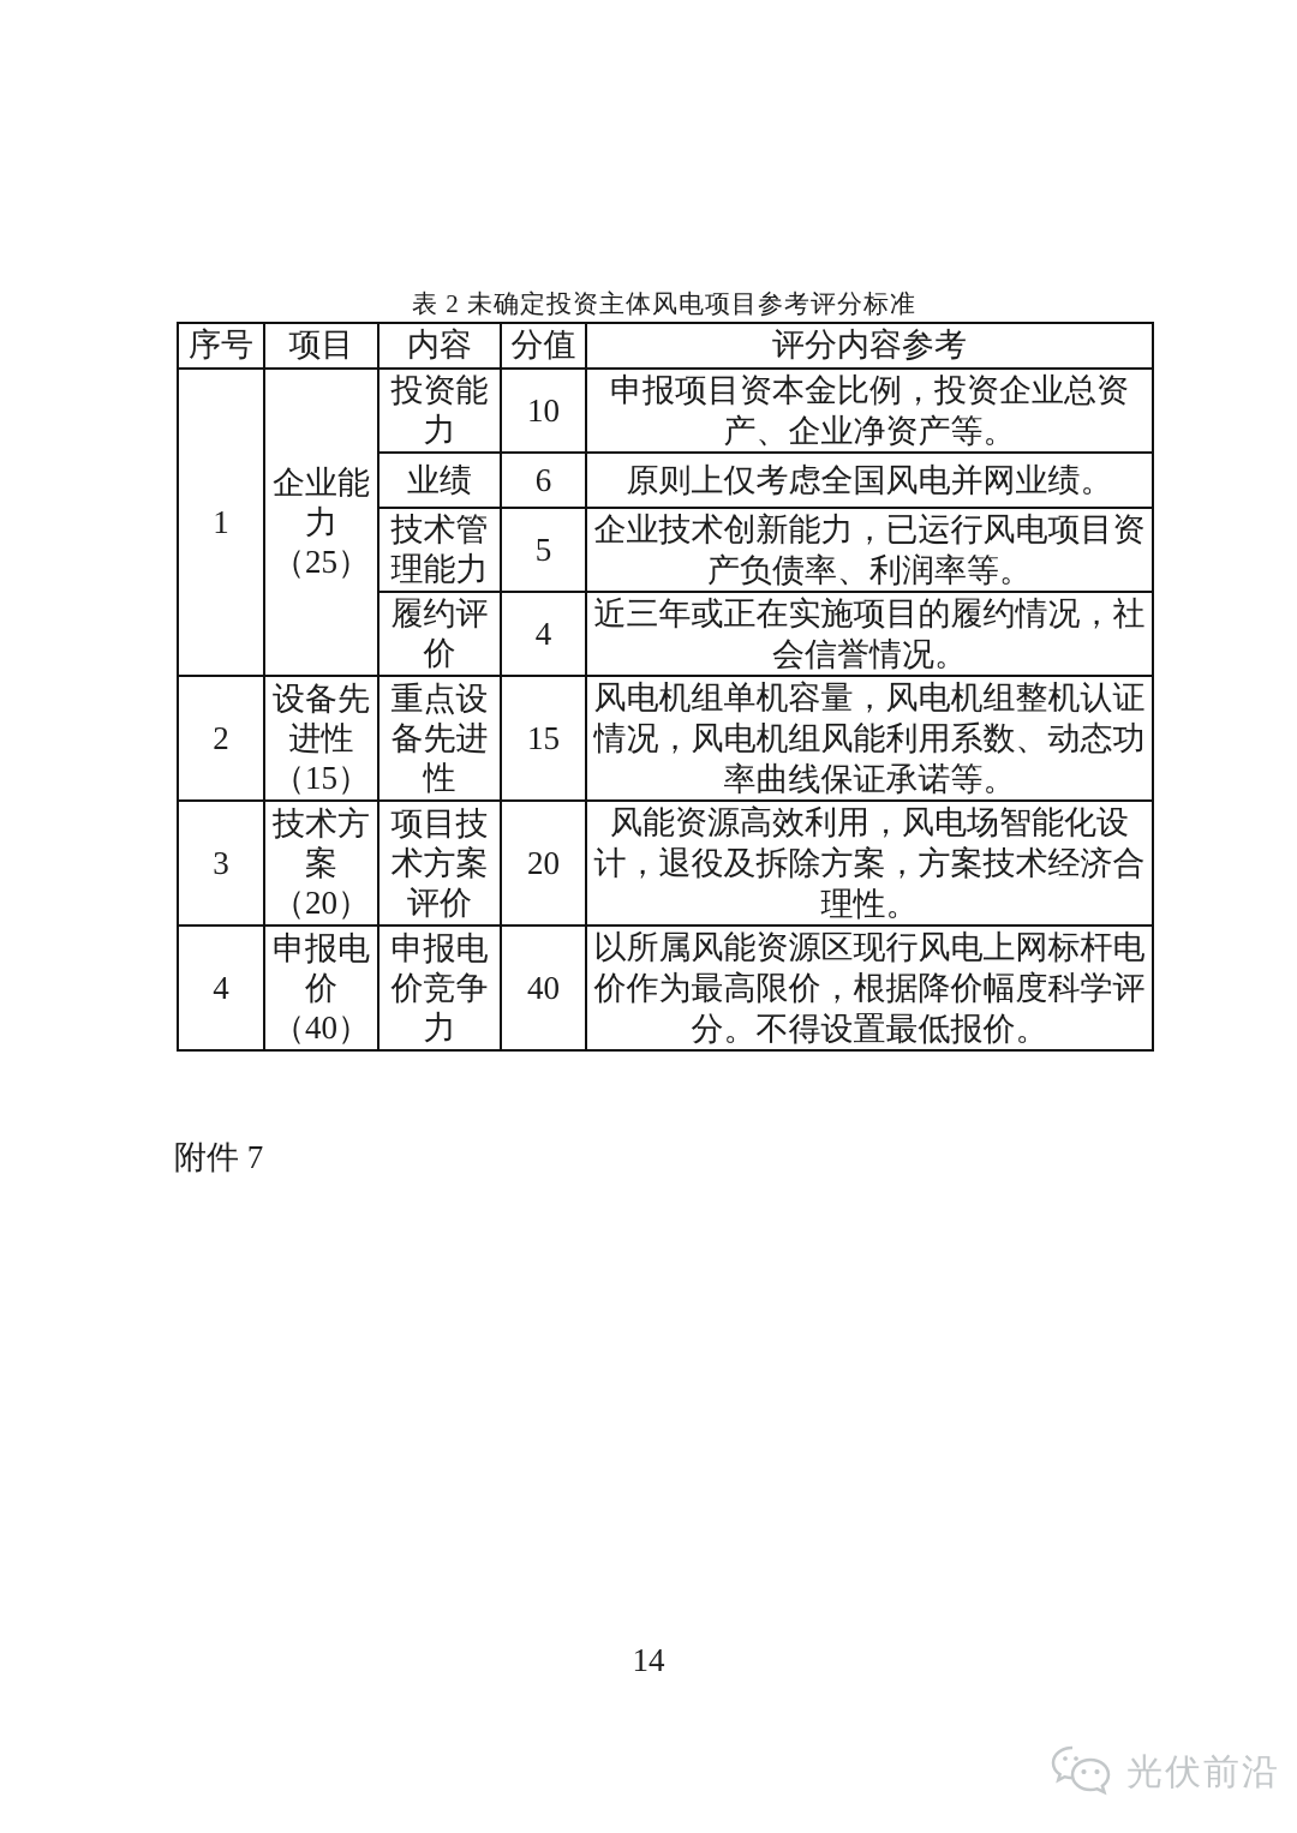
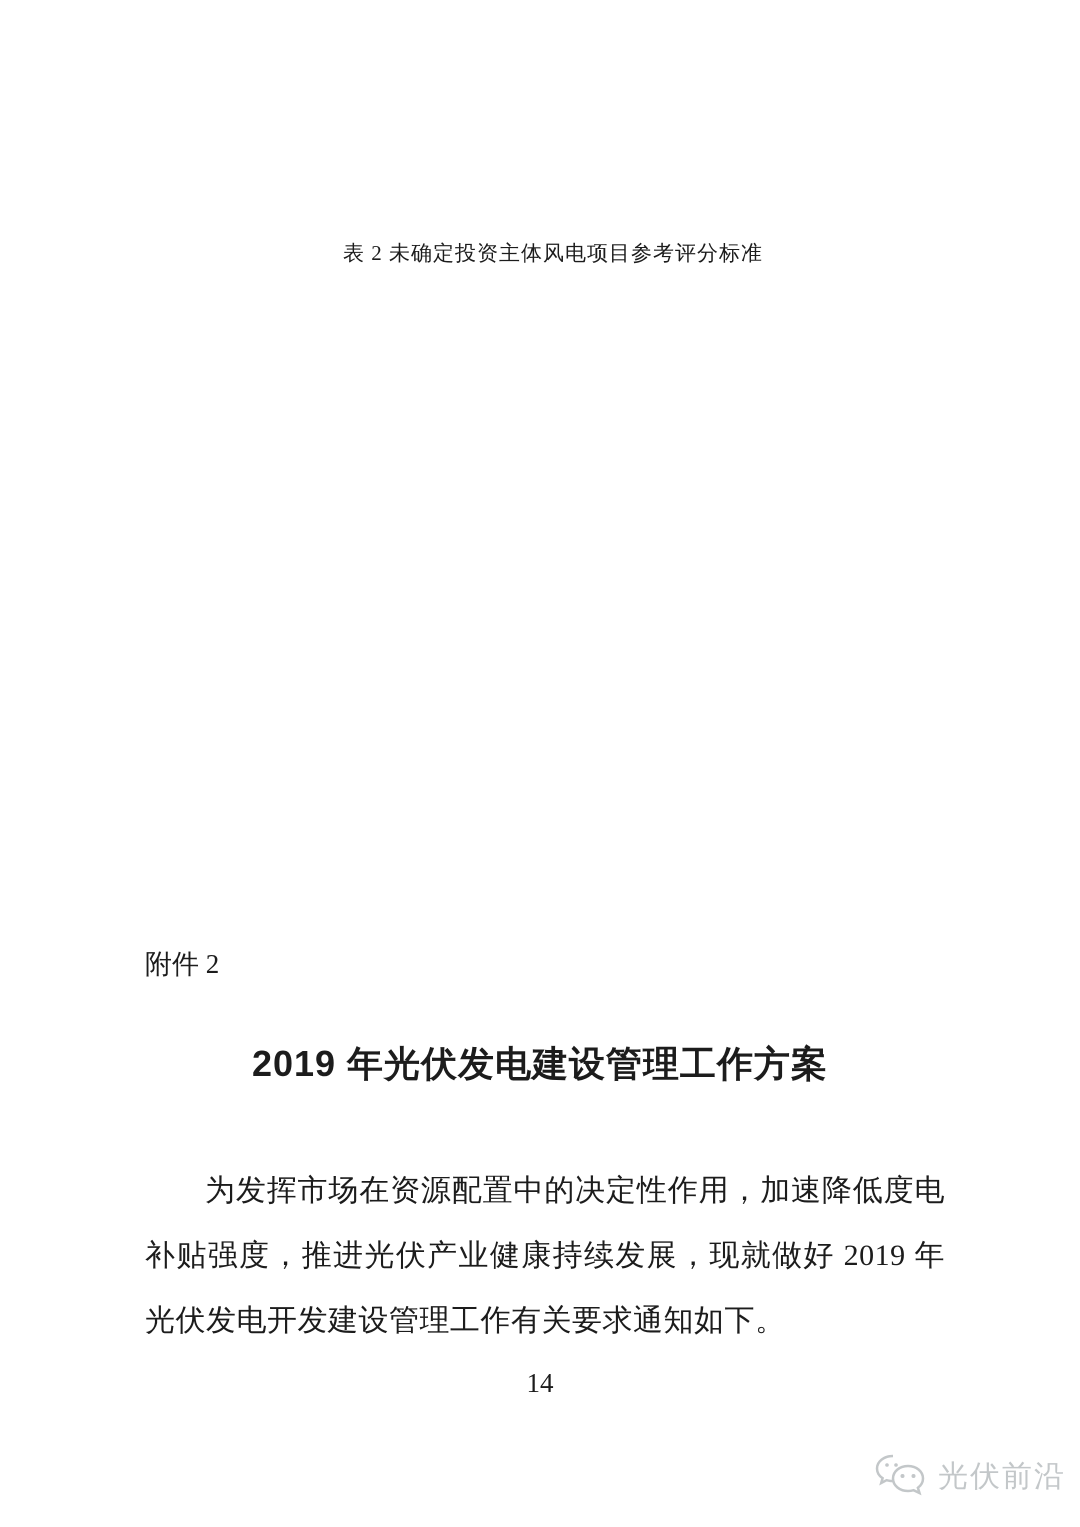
  表 2 未确定投资主体风电项目参考评分标准
- 序号	项目	内容	分值	评分内容参考
- 1	企业能 力 （25）	投资能 力	10	申报项目资本金比例，投资企业总资产、企业净资产等。
- 业绩	6	原则上仅考虑全国风电并网业绩。
- 技术管 理能力	5	企业技术创新能力，已运行风电项目资产负债率、利润率等。
- 履约评 价	4	近三年或正在实施项目的履约情况，社会信誉情况。
- 2	设备先 进性 （15）	重点设 备先进 性	15	风电机组单机容量，风电机组整机认证情况，风电机组风能利用系数、动态功率曲线保证承诺等。
- 3	技术方 案 （20）	项目技 术方案 评价	20	风能资源高效利用，风电场智能化设计，退役及拆除方案，方案技术经济合理性。
- 4	申报电 价 （40）	申报电 价竞争 力	40	以所属风能资源区现行风电上网标杆电价作为最高限价，根据降价幅度科学评分。不得设置最低报价。
- 附件 7
+ 附件 2
+ 2019 年光伏发电建设管理工作方案
+ 为发挥市场在资源配置中的决定性作用，加速降低度电补贴强度，推进光伏产业健康持续发展，现就做好 2019 年光伏发电开发建设管理工作有关要求通知如下。
  14
  光伏前沿
